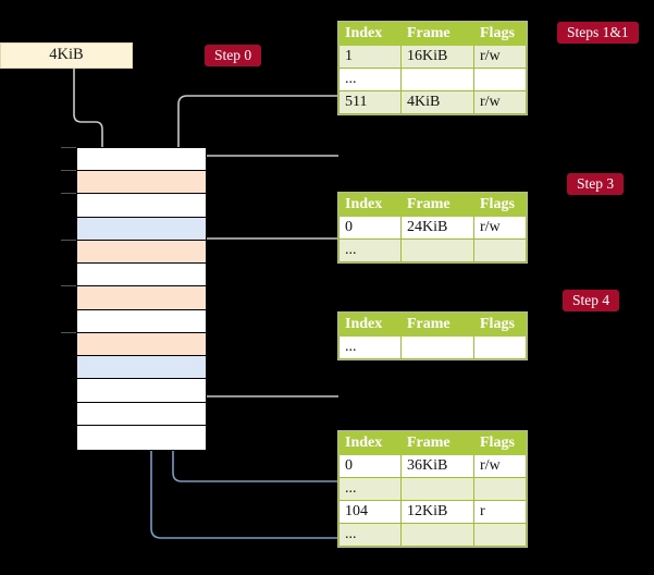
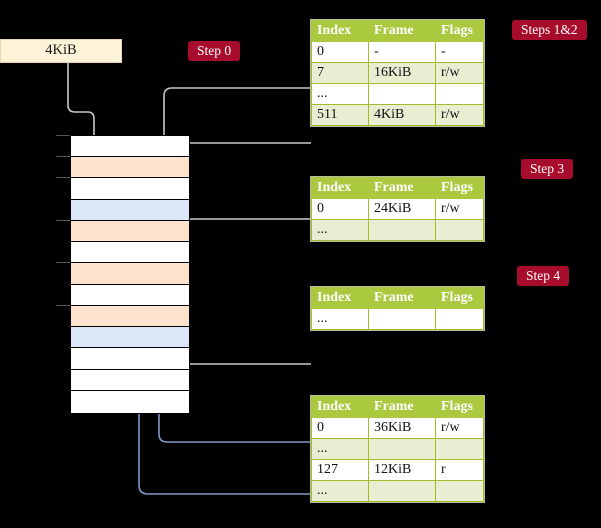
  4KiB
  Index	Frame	Flags
+ 0	-	-
- 1	16KiB	r/w
+ 7	16KiB	r/w
  ...
  511	4KiB	r/w
  Index	Frame	Flags
  0	24KiB	r/w
  ...
  Index	Frame	Flags
  ...
  Index	Frame	Flags
  0	36KiB	r/w
  ...
- 104	12KiB	r
+ 127	12KiB	r
  ...
  Step 0
- Steps 1&1
+ Steps 1&2
  Step 3
  Step 4
